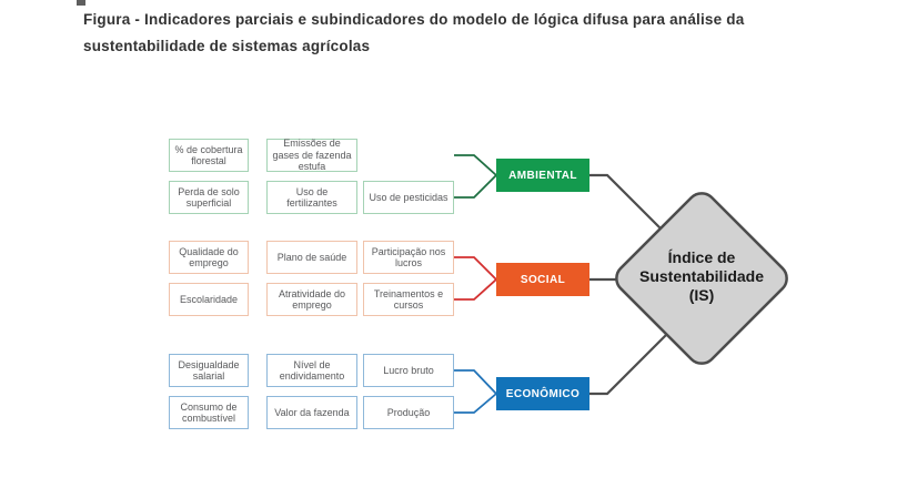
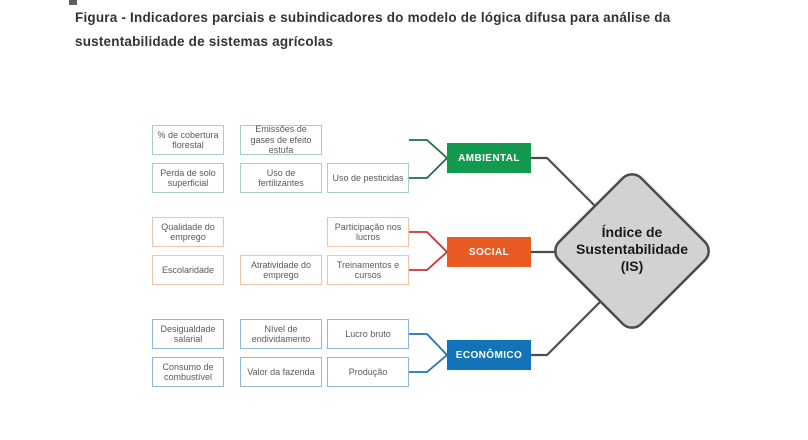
  Figura - Indicadores parciais e subindicadores do modelo de lógica difusa para análise da
  sustentabilidade de sistemas agrícolas
  % de cobertura florestal
- Emissões de gases de fazenda estufa
+ Emissões de gases de efeito estufa
  Perda de solo superficial
  Uso de fertilizantes
  Uso de pesticidas
  Qualidade do emprego
- Plano de saúde
  Participação nos lucros
  Escolaridade
  Atratividade do emprego
  Treinamentos e cursos
  Desigualdade salarial
  Nível de endividamento
  Lucro bruto
  Consumo de combustível
  Valor da fazenda
  Produção
  AMBIENTAL
  SOCIAL
  ECONÔMICO
  Índice de
  Sustentabilidade
  (IS)
